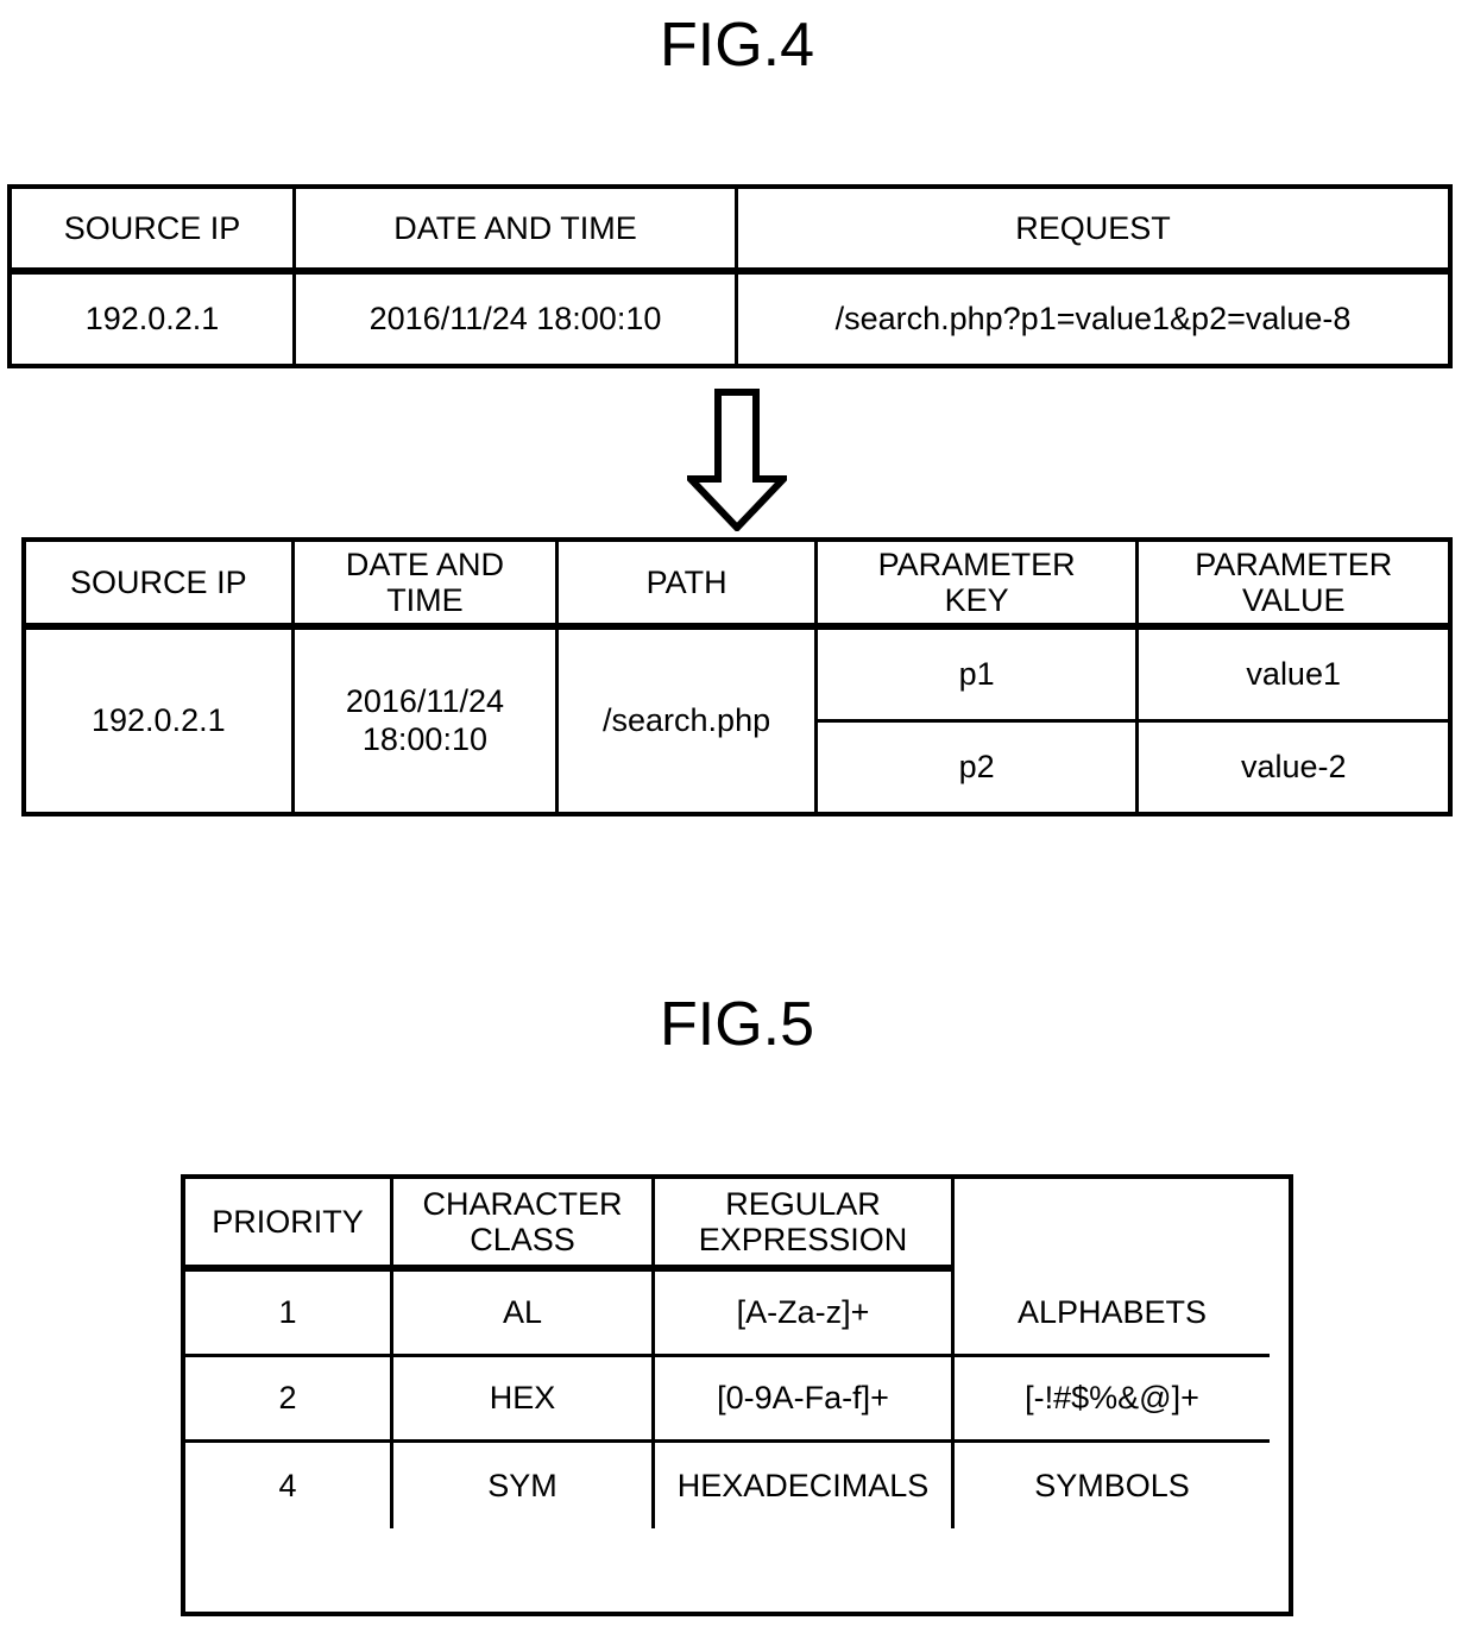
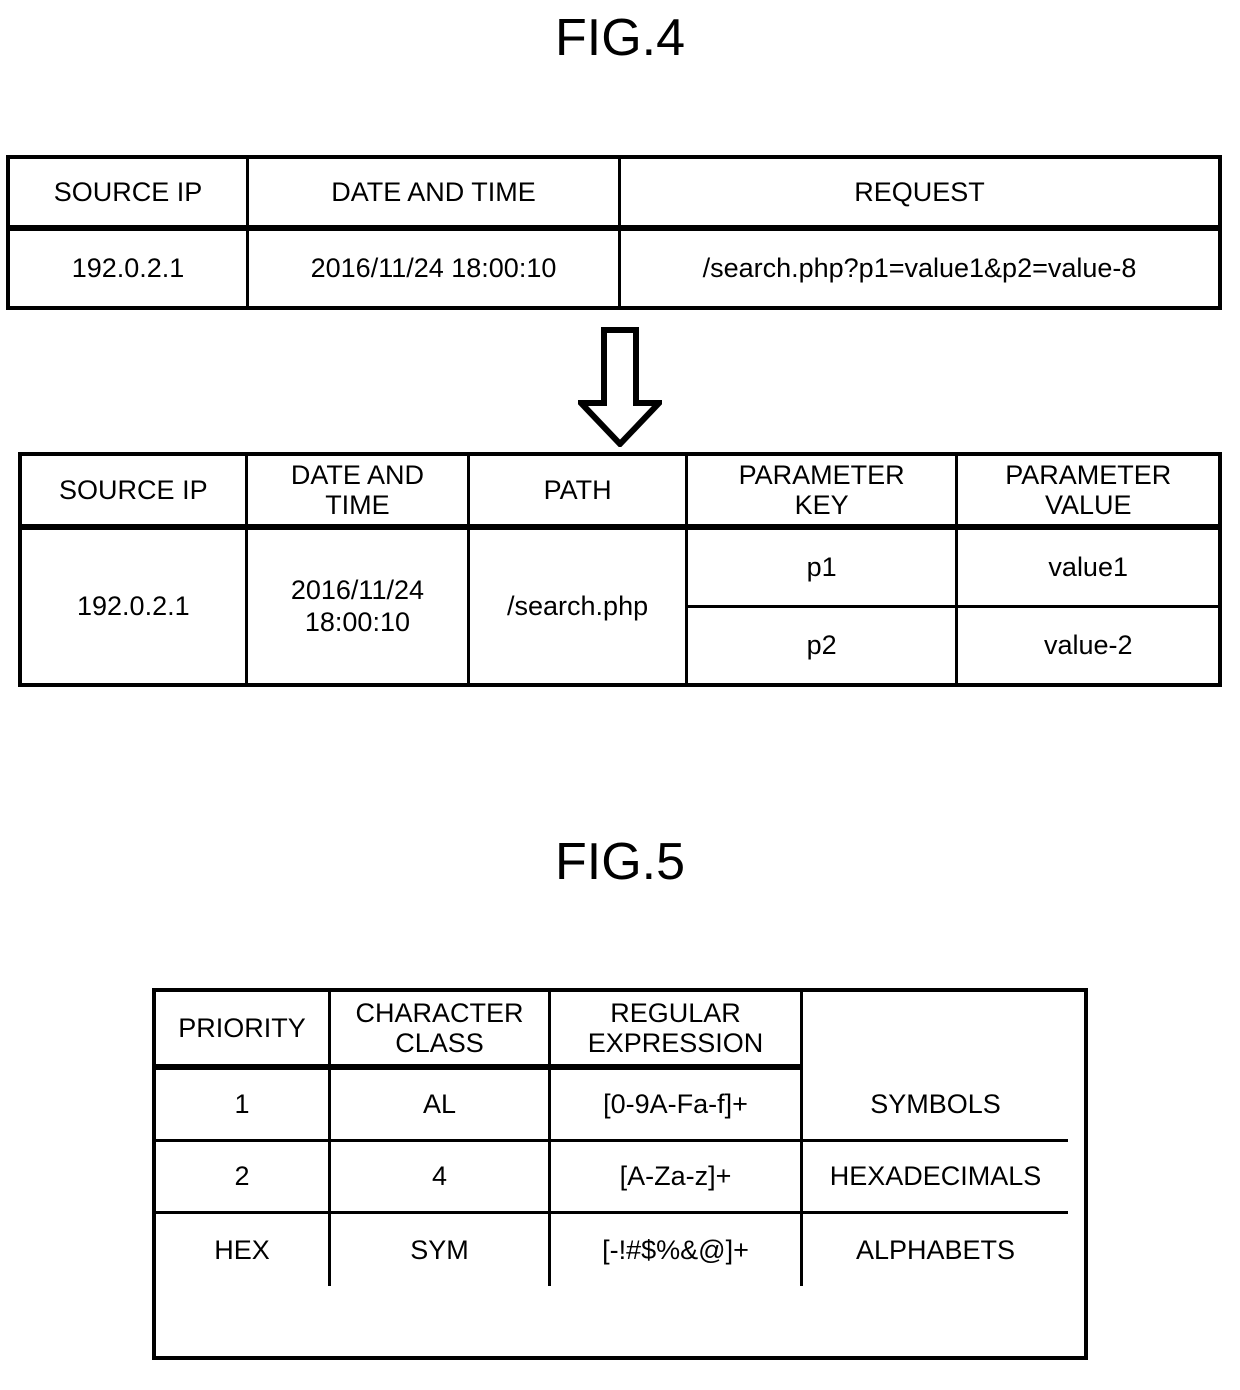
  FIG.4
  SOURCE IP
  DATE AND TIME
  REQUEST
  192.0.2.1
  2016/11/24 18:00:10
  /search.php?p1=value1&p2=value-8
  SOURCE IP
  192.0.2.1
  DATE AND
  TIME
  2016/11/24
  18:00:10
  PATH
  /search.php
  PARAMETER
  KEY
  p1
  p2
  PARAMETER
  VALUE
  value1
  value-2
  FIG.5
  PRIORITY
  CHARACTER
  CLASS
  REGULAR
  EXPRESSION
  1
  AL
- [A-Za-z]+
+ [0-9A-Fa-f]+
- ALPHABETS
+ SYMBOLS
  2
- HEX
+ 4
- [0-9A-Fa-f]+
+ [A-Za-z]+
- [-!#$%&@]+
+ HEXADECIMALS
- 4
+ HEX
  SYM
- HEXADECIMALS
+ [-!#$%&@]+
- SYMBOLS
+ ALPHABETS
